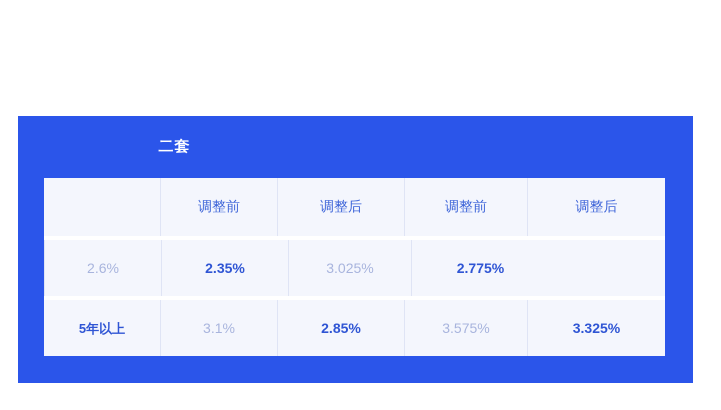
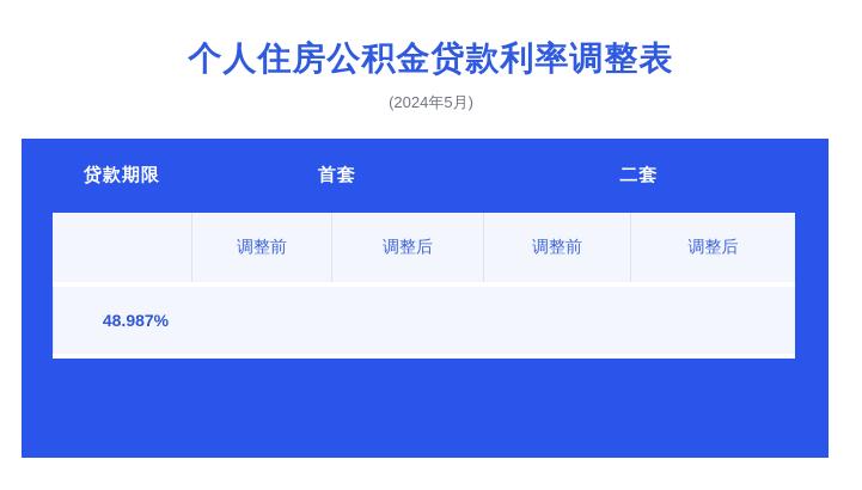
+ 个人住房公积金贷款利率调整表
+ (2024年5月)
+ 贷款期限
+ 首套
  二套
  调整前
  调整后
  调整前
  调整后
- 2.6%
- 2.35%
- 3.025%
- 2.775%
+ 48.987%
- 5年以上
- 3.1%
- 2.85%
- 3.575%
- 3.325%
